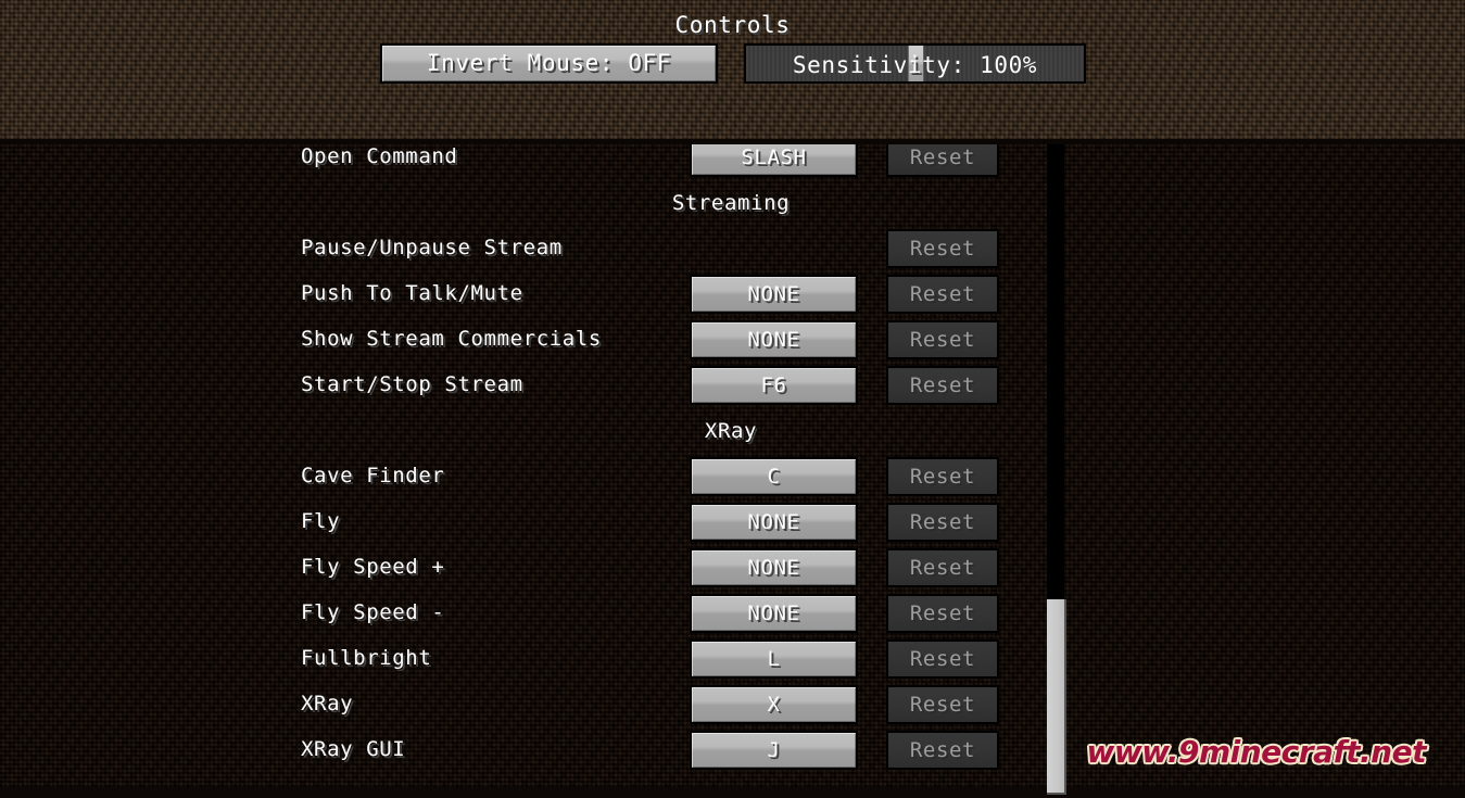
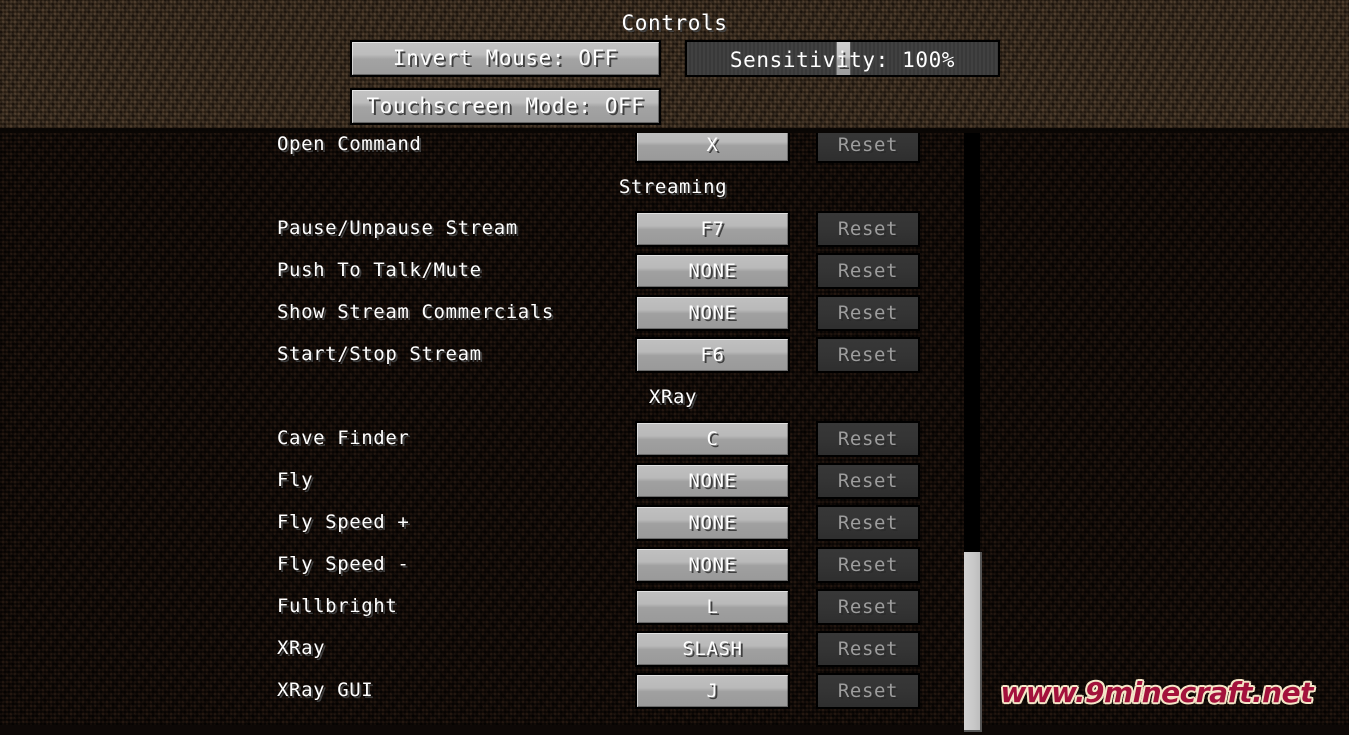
  Controls
  Invert Mouse: OFF
+ Touchscreen Mode: OFF
  Sensitivity: 100%
  Open Command
- SLASH
+ X
  Reset
  Streaming
  Pause/Unpause Stream
+ F7
  Reset
  Push To Talk/Mute
  NONE
  Reset
  Show Stream Commercials
  NONE
  Reset
  Start/Stop Stream
  F6
  Reset
  XRay
  Cave Finder
  C
  Reset
  Fly
  NONE
  Reset
  Fly Speed +
  NONE
  Reset
  Fly Speed -
  NONE
  Reset
  Fullbright
  L
  Reset
  XRay
- X
+ SLASH
  Reset
  XRay GUI
  J
  Reset
  www.9minecraft.net
